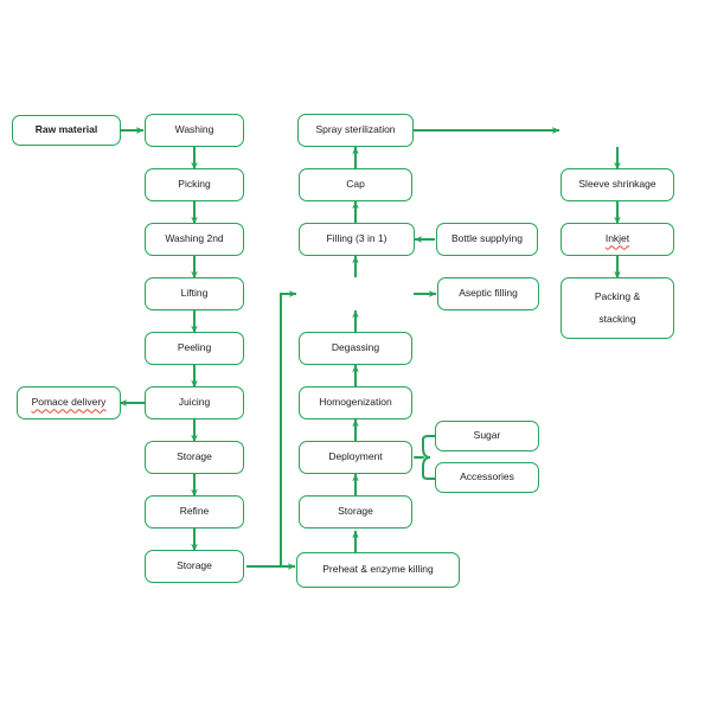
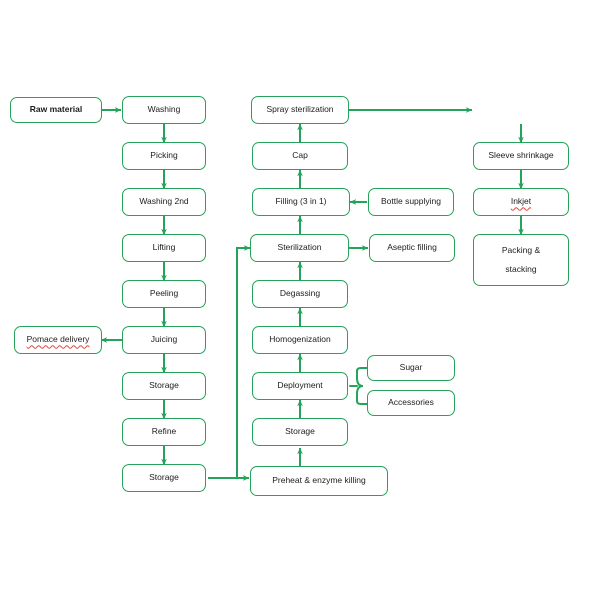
  Raw material
  Washing
  Picking
  Washing 2nd
  Lifting
  Peeling
  Juicing
  Pomace delivery
  Storage
  Refine
  Storage
  Preheat & enzyme killing
  Storage
  Deployment
  Sugar
  Accessories
  Homogenization
  Degassing
+ Sterilization
  Aseptic filling
  Filling (3 in 1)
  Bottle supplying
  Cap
  Spray sterilization
  Sleeve shrinkage
  Inkjet
  Packing &
  stacking
